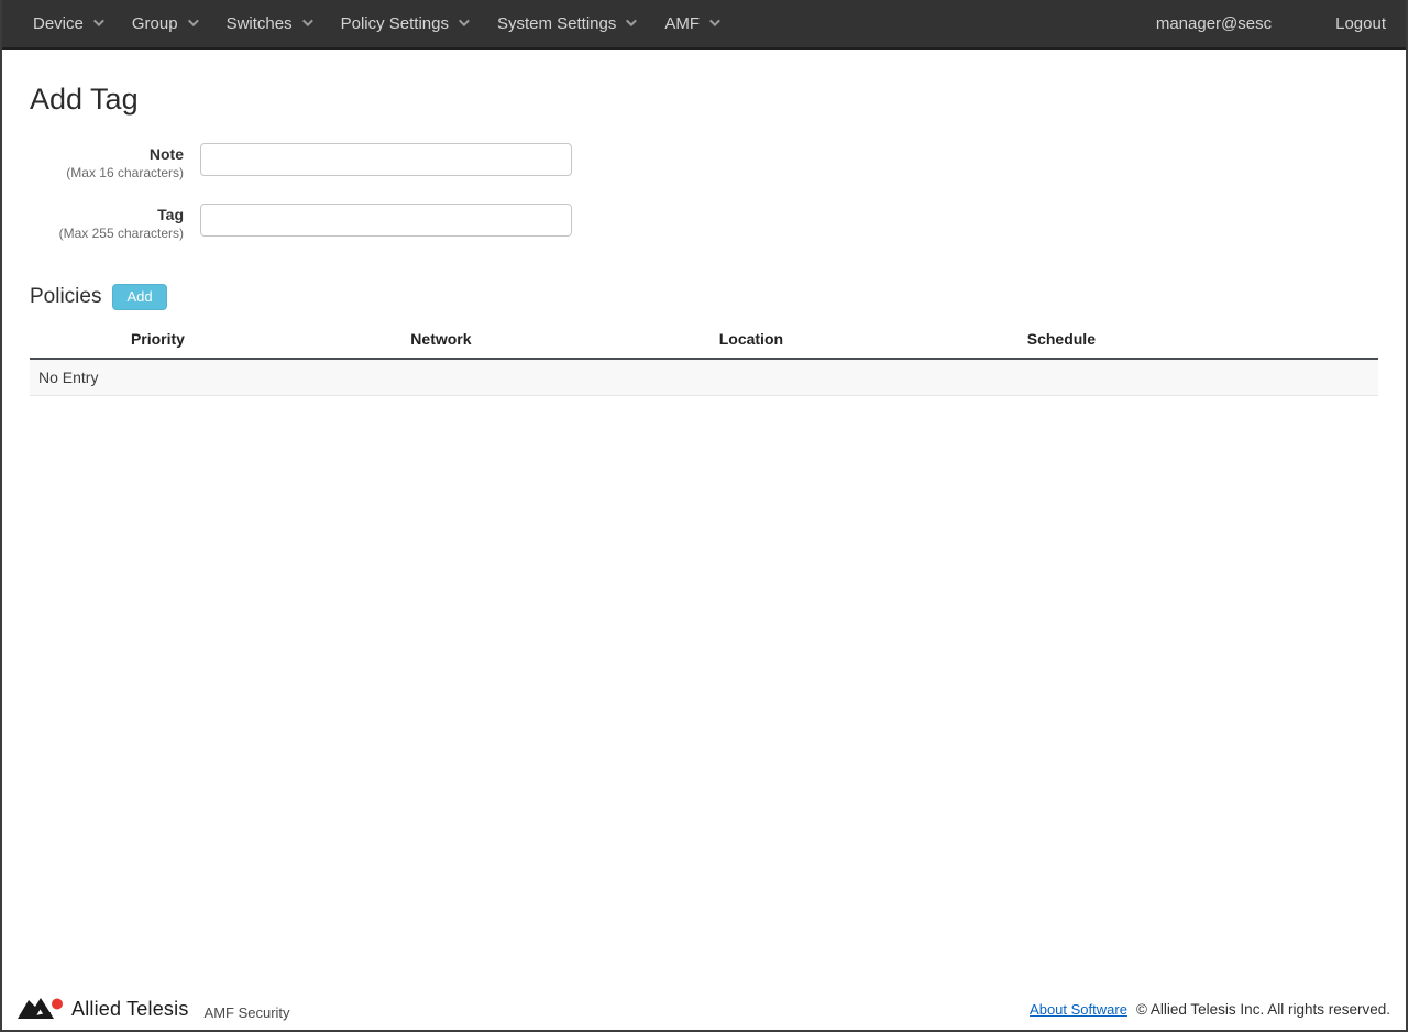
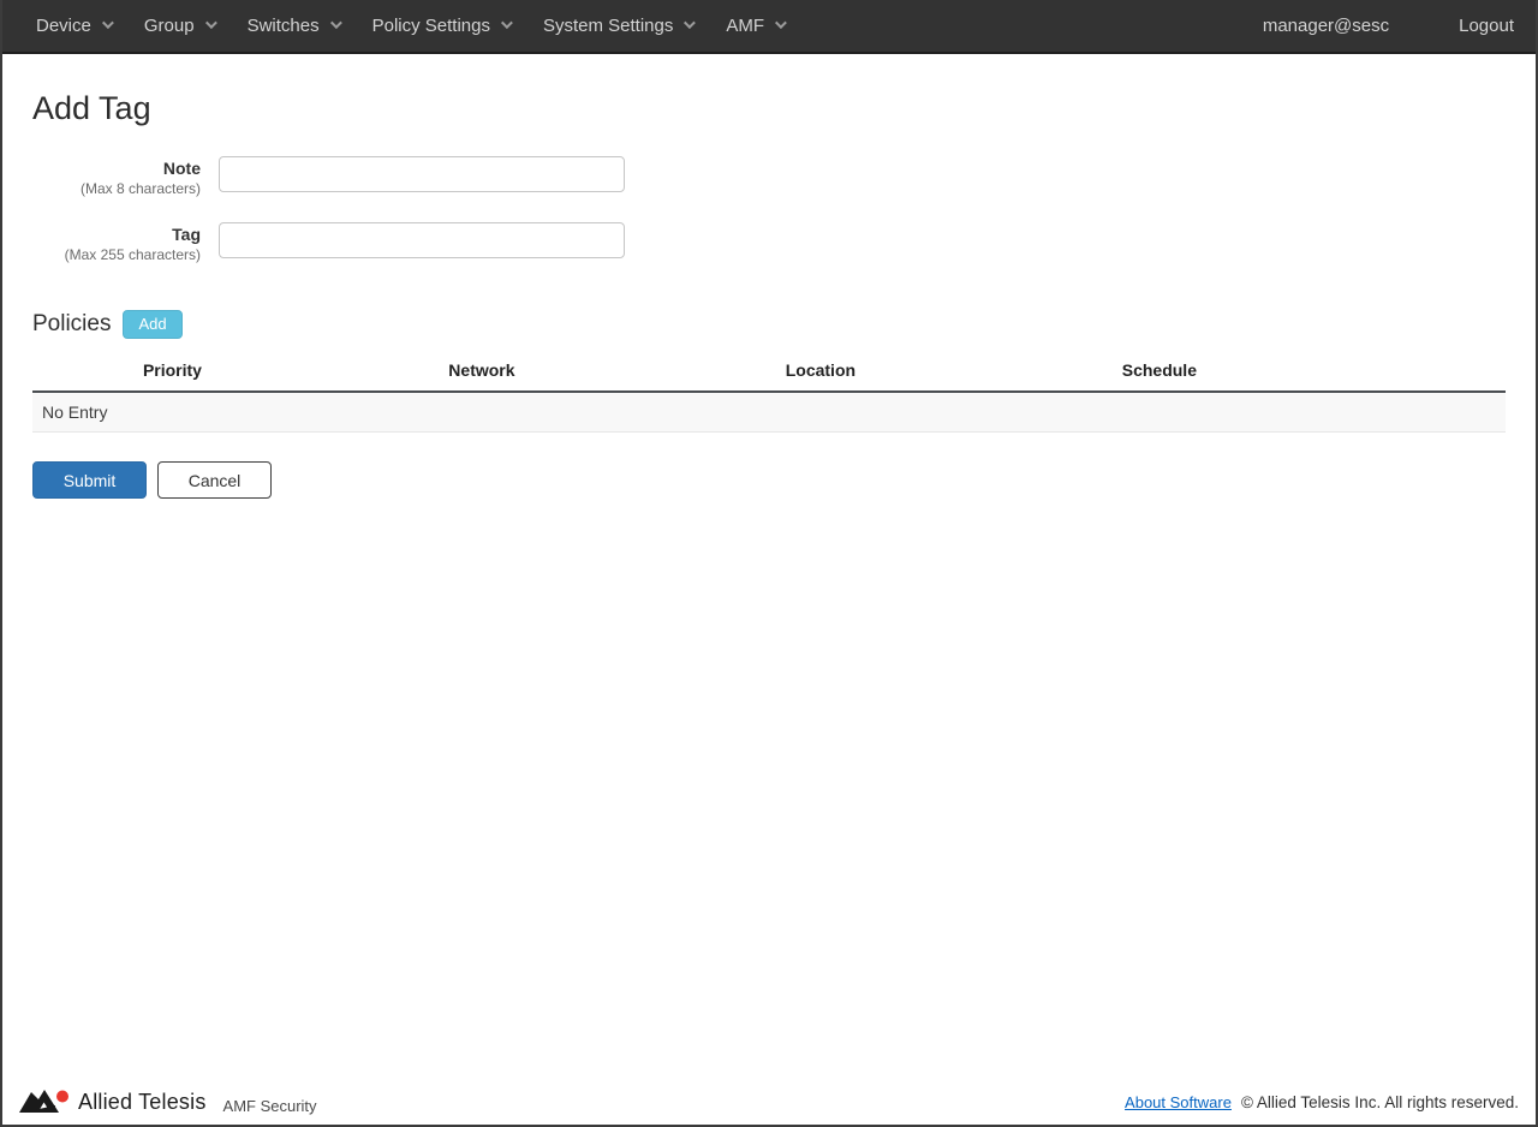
  Device
  Group
  Switches
  Policy Settings
  System Settings
  AMF
  manager@sesc
  Logout
  Add Tag
  Note
- (Max 16 characters)
+ (Max 8 characters)
  Tag
  (Max 255 characters)
  Policies
  Add
  Priority	Network	Location	Schedule
  No Entry
+ Submit
+ Cancel
  Allied Telesis
  AMF Security
  About Software
  © Allied Telesis Inc. All rights reserved.
